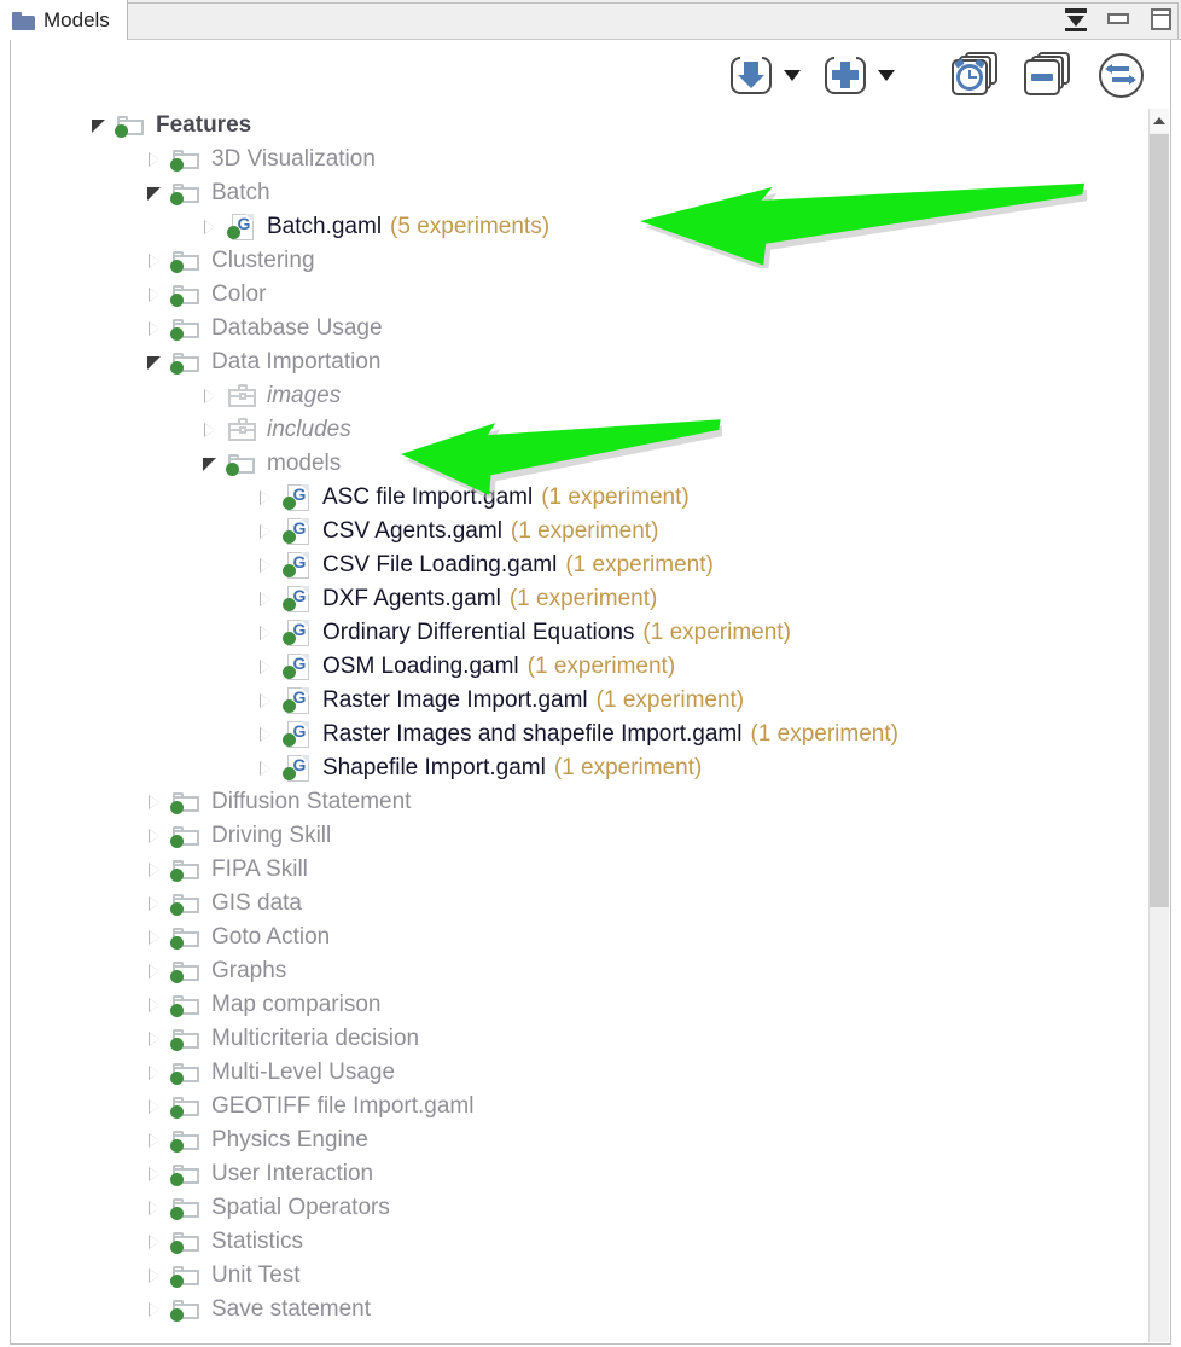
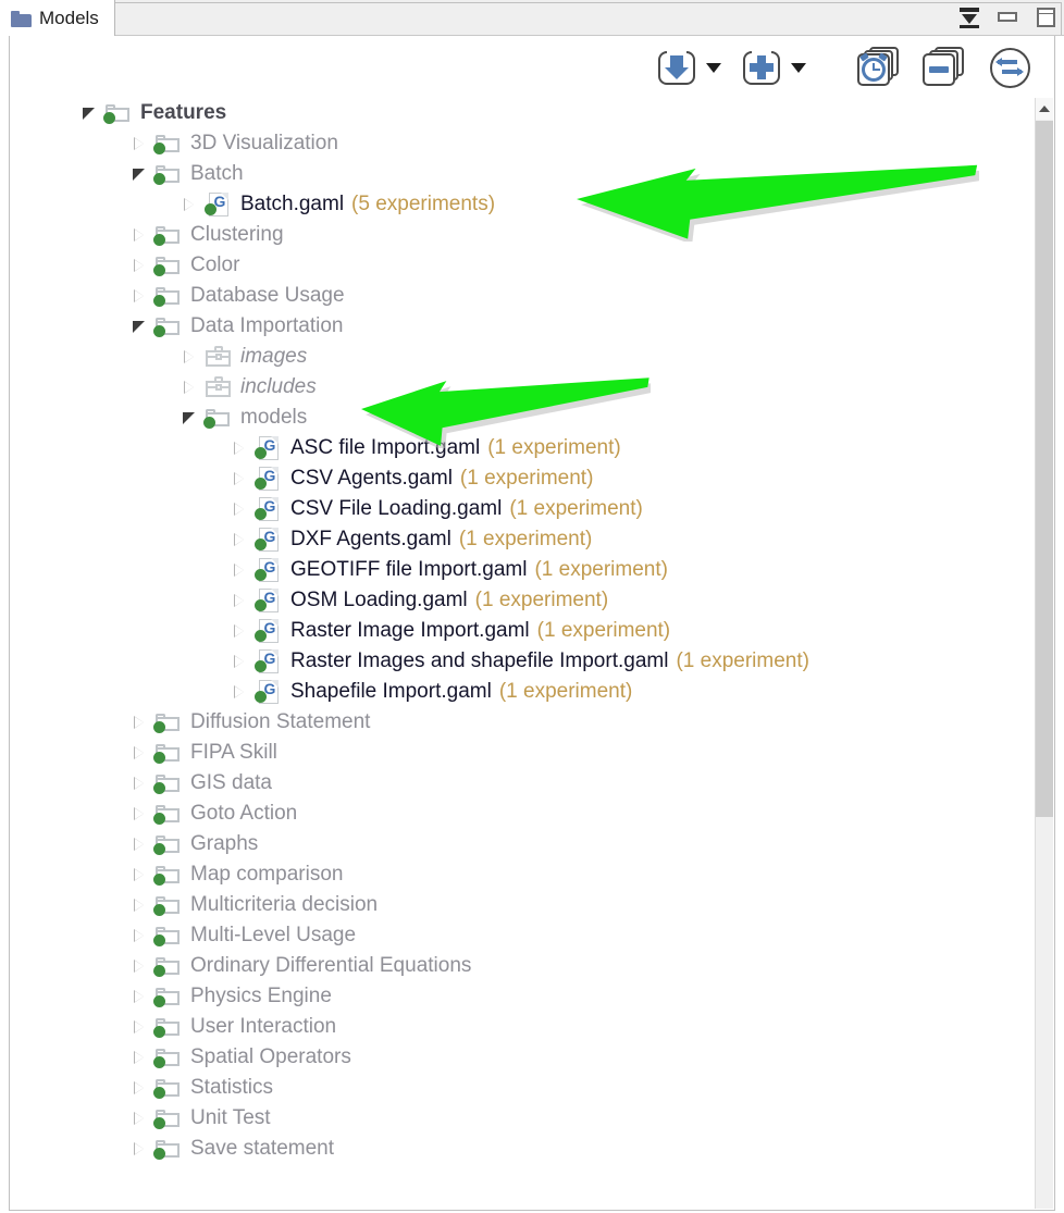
  Models
  Features
  3D Visualization
  Batch
  G
  Batch.gaml
  (5 experiments)
  Clustering
  Color
  Database Usage
  Data Importation
  images
  includes
  models
  G
  ASC file Import.gaml
  (1 experiment)
  G
  CSV Agents.gaml
  (1 experiment)
  G
  CSV File Loading.gaml
  (1 experiment)
  G
  DXF Agents.gaml
  (1 experiment)
  G
- Ordinary Differential Equations
+ GEOTIFF file Import.gaml
  (1 experiment)
  G
  OSM Loading.gaml
  (1 experiment)
  G
  Raster Image Import.gaml
  (1 experiment)
  G
  Raster Images and shapefile Import.gaml
  (1 experiment)
  G
  Shapefile Import.gaml
  (1 experiment)
  Diffusion Statement
- Driving Skill
  FIPA Skill
  GIS data
  Goto Action
  Graphs
  Map comparison
  Multicriteria decision
  Multi-Level Usage
- GEOTIFF file Import.gaml
+ Ordinary Differential Equations
  Physics Engine
  User Interaction
  Spatial Operators
  Statistics
  Unit Test
  Save statement
